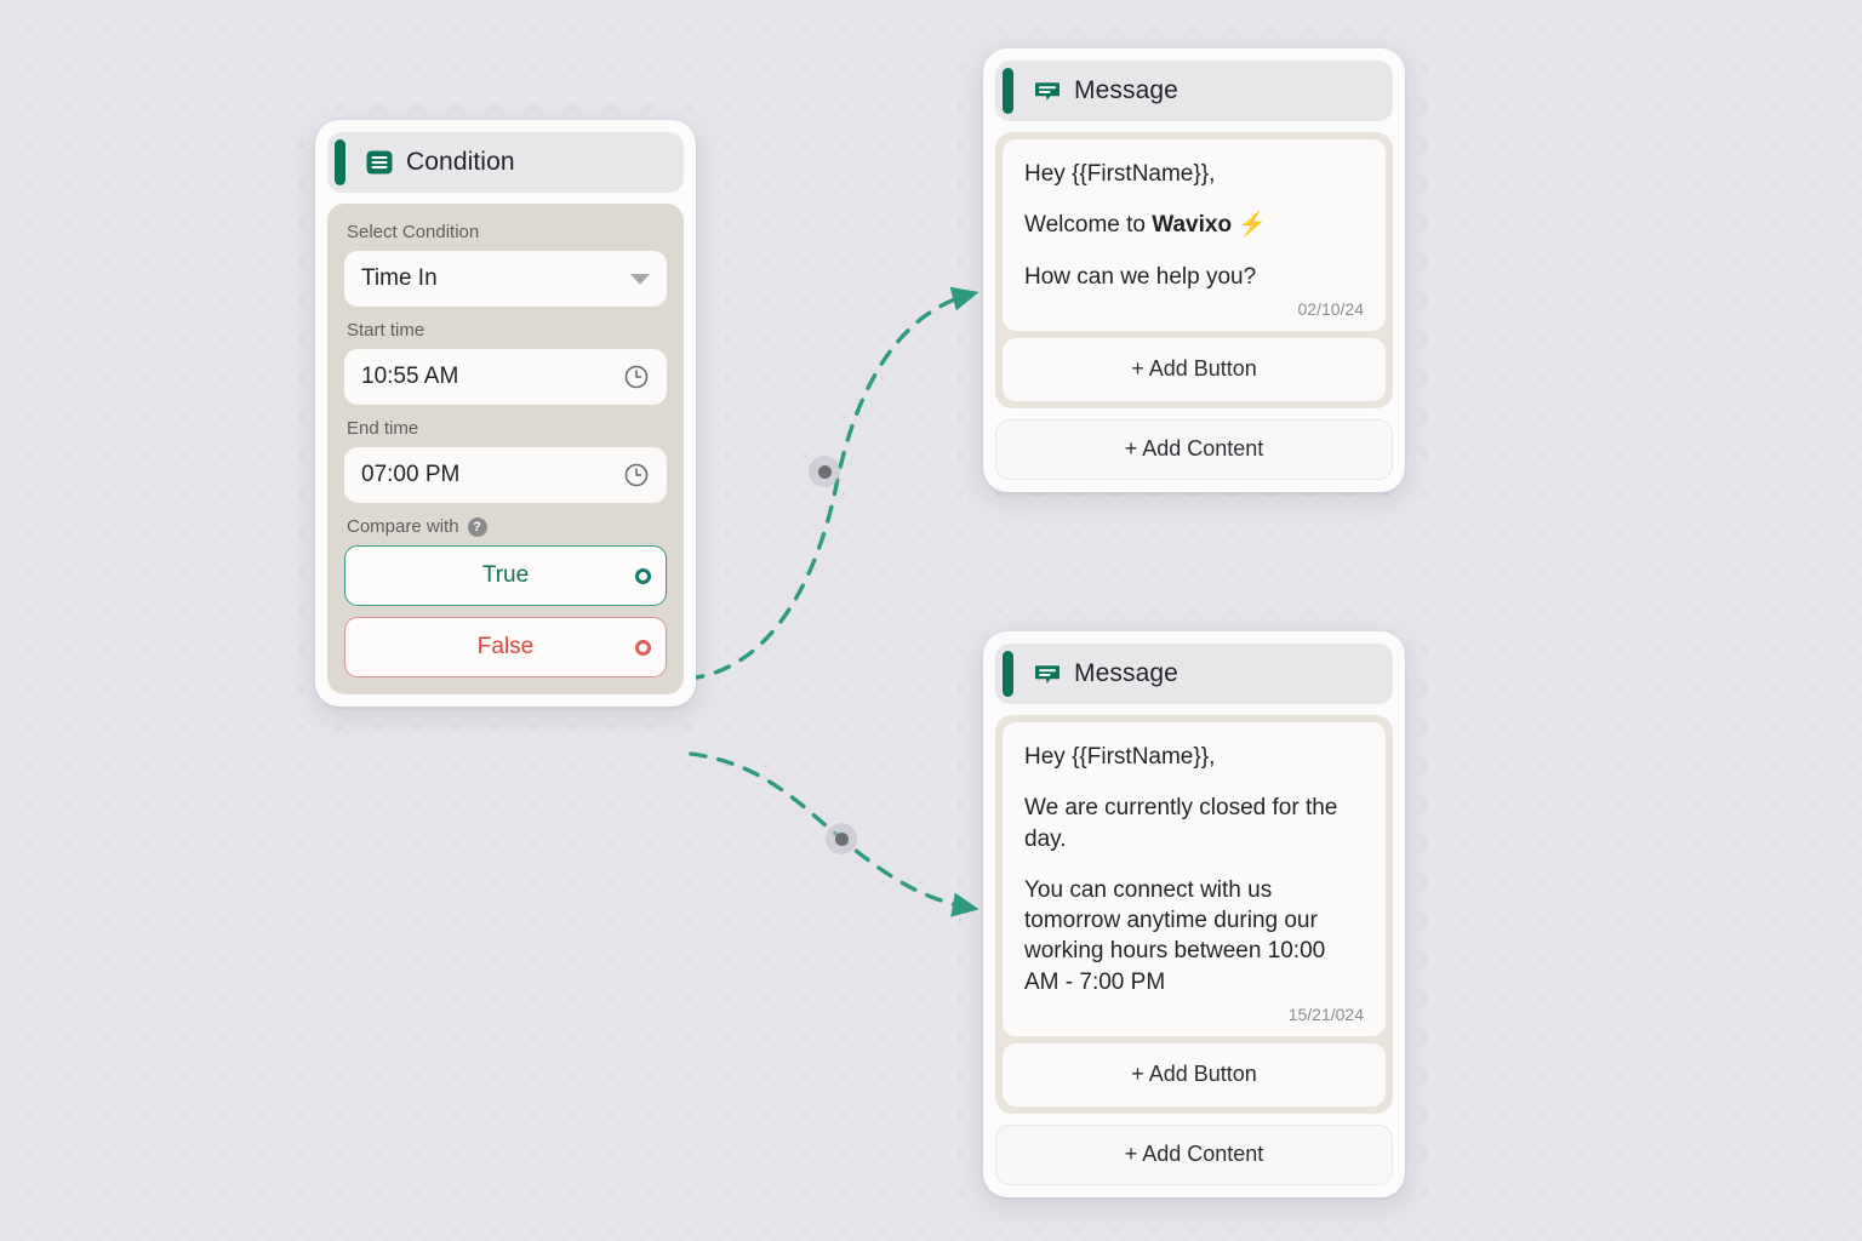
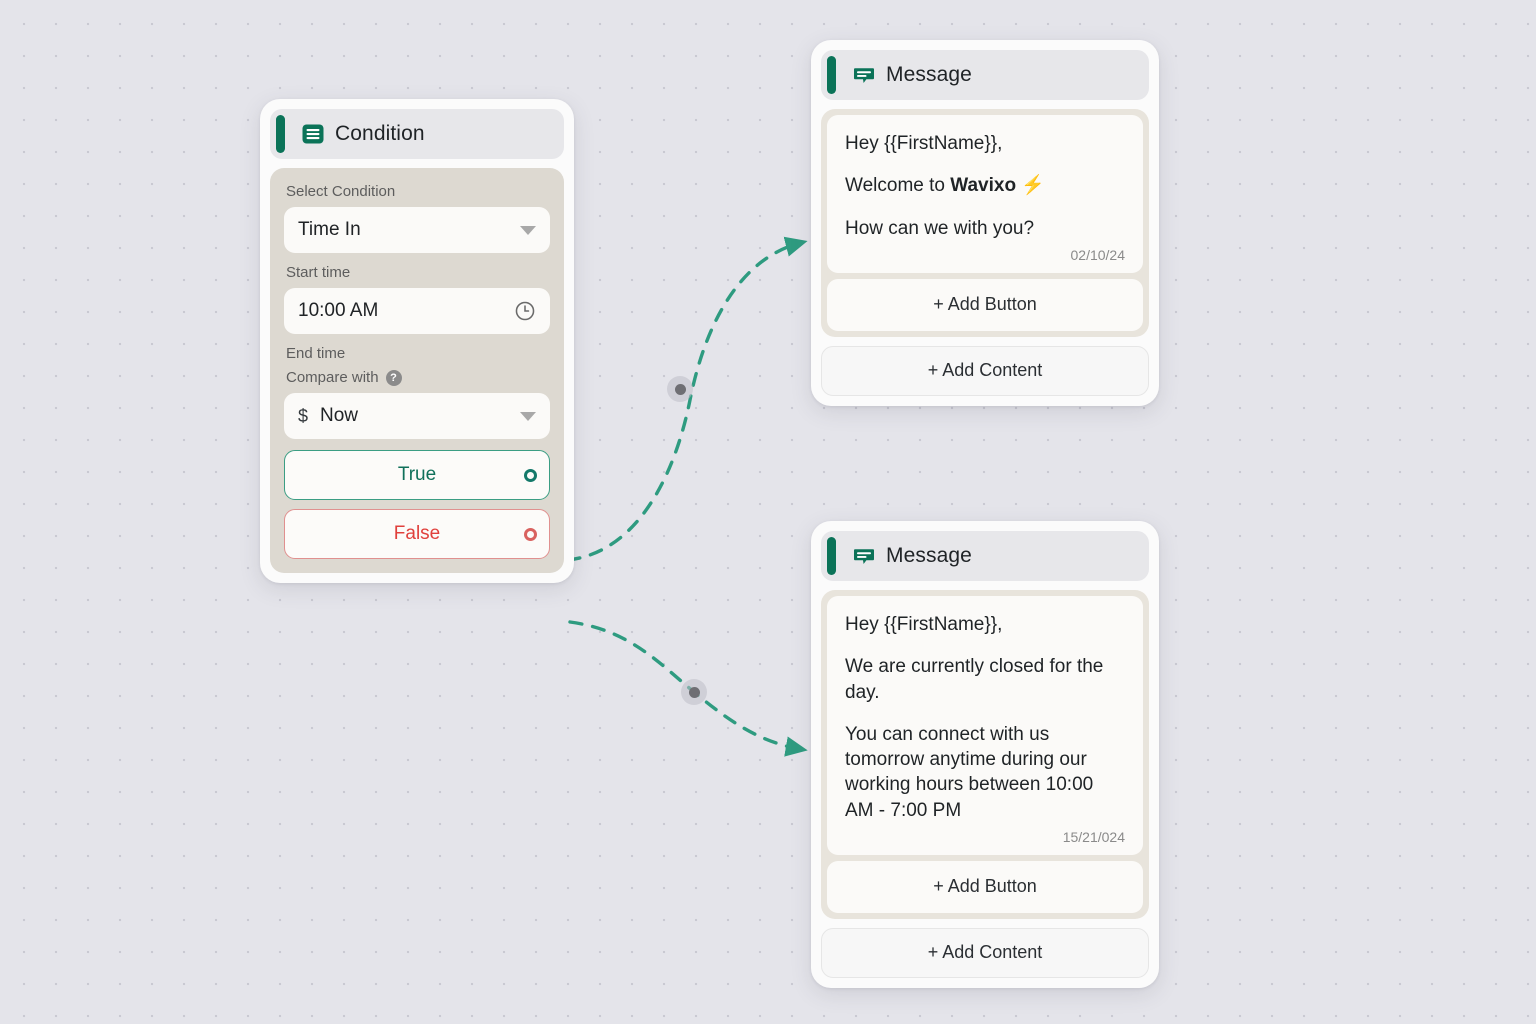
  Condition
  Select Condition
  Time In
  Start time
- 10:55 AM
+ 10:00 AM
  End time
- 07:00 PM
  Compare with
  ?
+ $
+ Now
  True
  False
  Message
  Hey {{FirstName}},
  Welcome to Wavixo ⚡
- How can we help you?
+ How can we with you?
  02/10/24
  + Add Button
  + Add Content
  Message
  Hey {{FirstName}},
  We are currently closed for the day.
  You can connect with us tomorrow anytime during our working hours between 10:00 AM - 7:00 PM
  15/21/024
  + Add Button
  + Add Content
